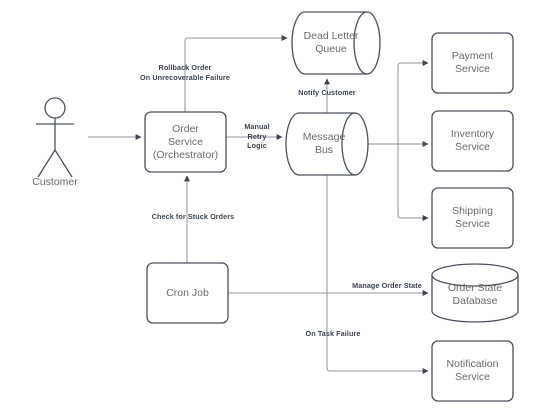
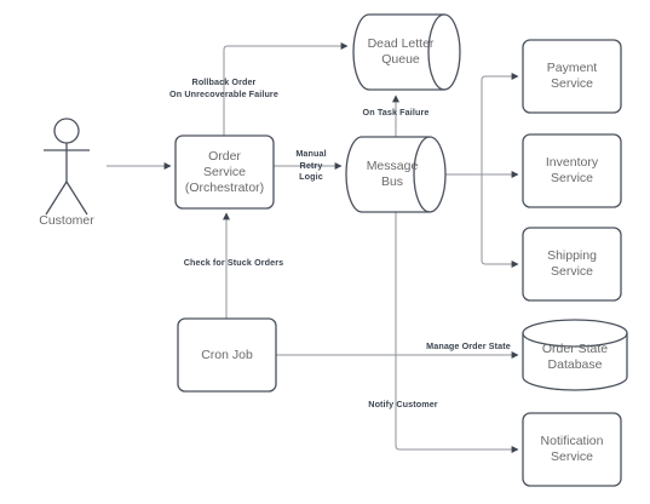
  Order
  Service
  (Orchestrator)
  Dead Letter
  Queue
  Message
  Bus
  Payment
  Service
  Inventory
  Service
  Shipping
  Service
  Cron Job
  Order State
  Database
  Notification
  Service
  Customer
  Rollback Order
  On Unrecoverable Failure
  Manual
  Retry
  Logic
- Notify Customer
+ On Task Failure
  Check for Stuck Orders
  Manage Order State
- On Task Failure
+ Notify Customer
